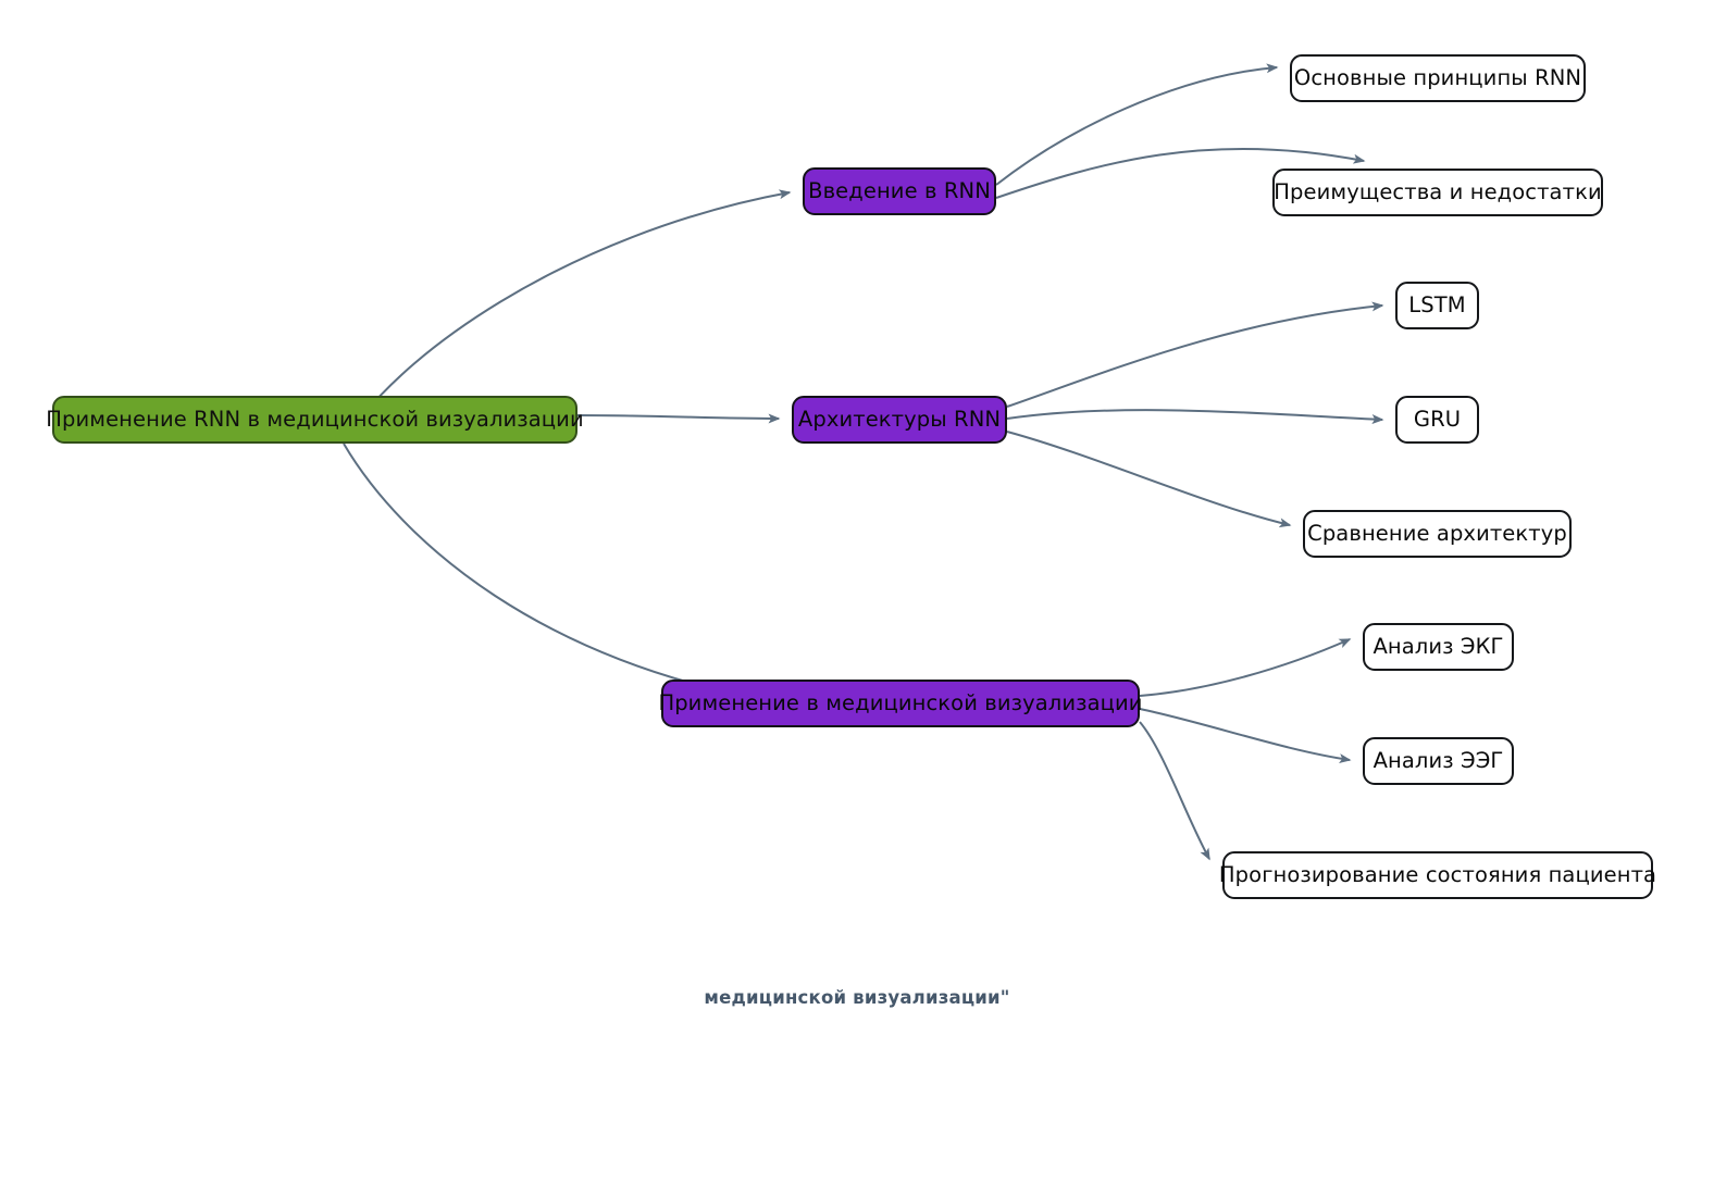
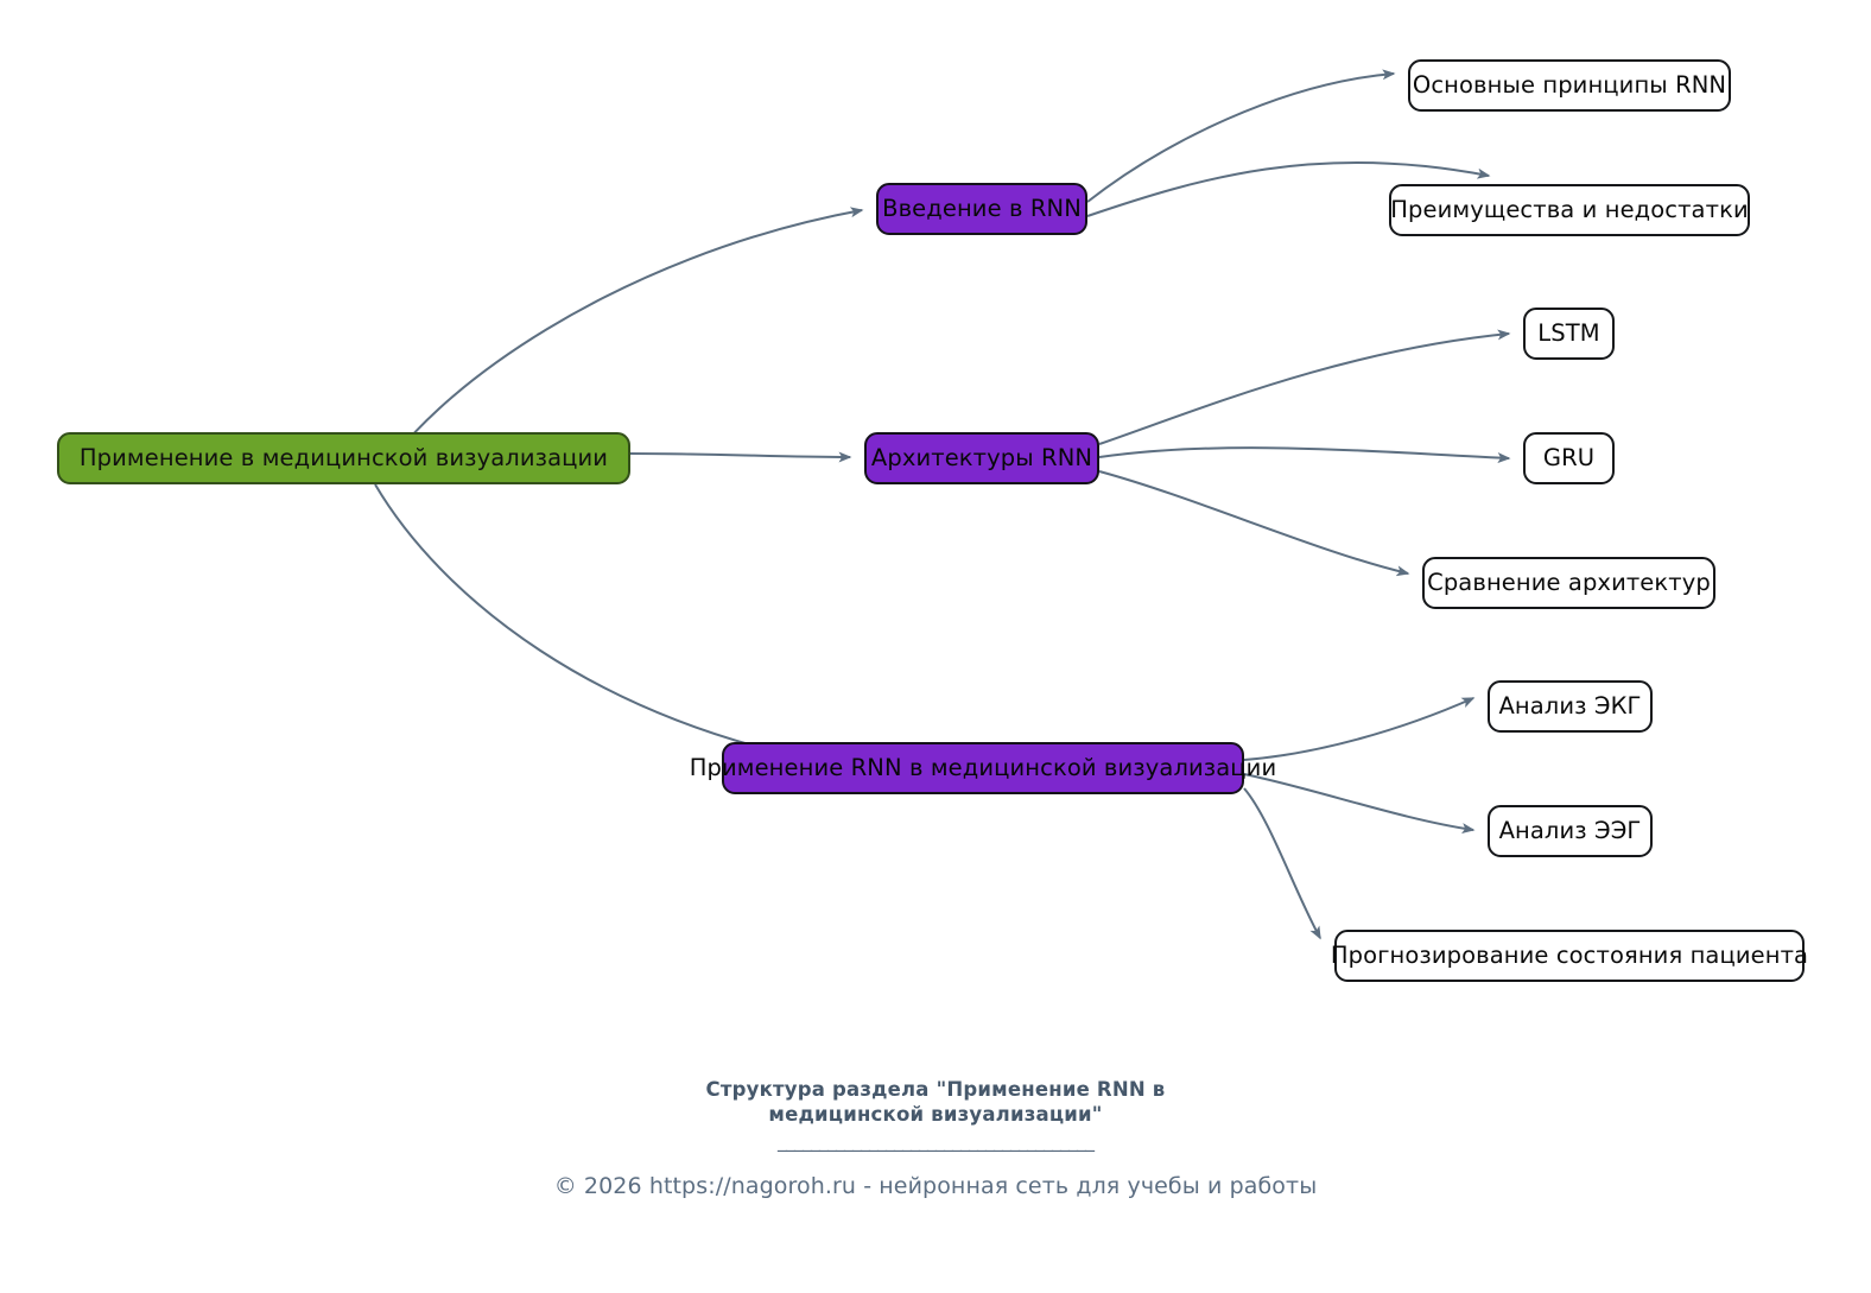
- Применение RNN в медицинской визуализации
+ Применение в медицинской визуализации
  Введение в RNN
  Архитектуры RNN
- Применение в медицинской визуализации
+ Применение RNN в медицинской визуализации
  Основные принципы RNN
  Преимущества и недостатки
  LSTM
  GRU
  Сравнение архитектур
  Анализ ЭКГ
  Анализ ЭЭГ
  Прогнозирование состояния пациента
+ Структура раздела "Применение RNN в
  медицинской визуализации"
+ ______________________________________
+ © 2026 https://nagoroh.ru - нейронная сеть для учебы и работы
